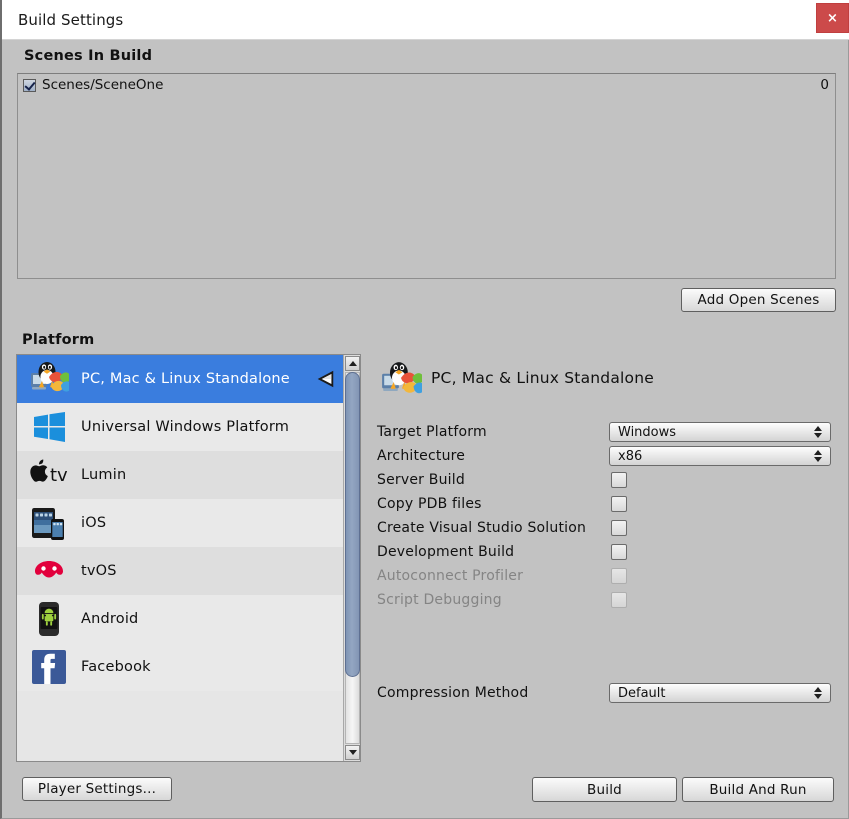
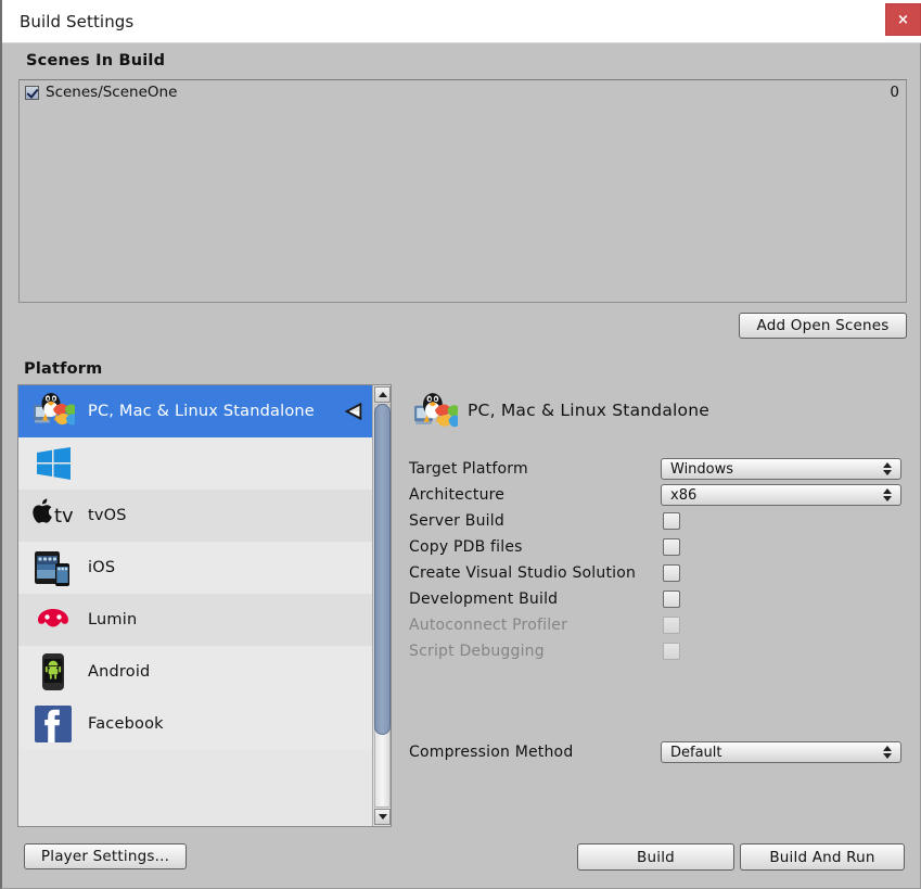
  Build Settings
  ×
  Scenes In Build
  Scenes/SceneOne
  0
  Add Open Scenes
  Platform
  PC, Mac & Linux Standalone
- Universal Windows Platform
  tv
- Lumin
+ tvOS
  iOS
- tvOS
+ Lumin
  Android
  Facebook
  PC, Mac & Linux Standalone
  Target Platform
  Windows
  Architecture
  x86
  Server Build
  Copy PDB files
  Create Visual Studio Solution
  Development Build
  Autoconnect Profiler
  Script Debugging
  Compression Method
  Default
  Player Settings...
  Build
  Build And Run
